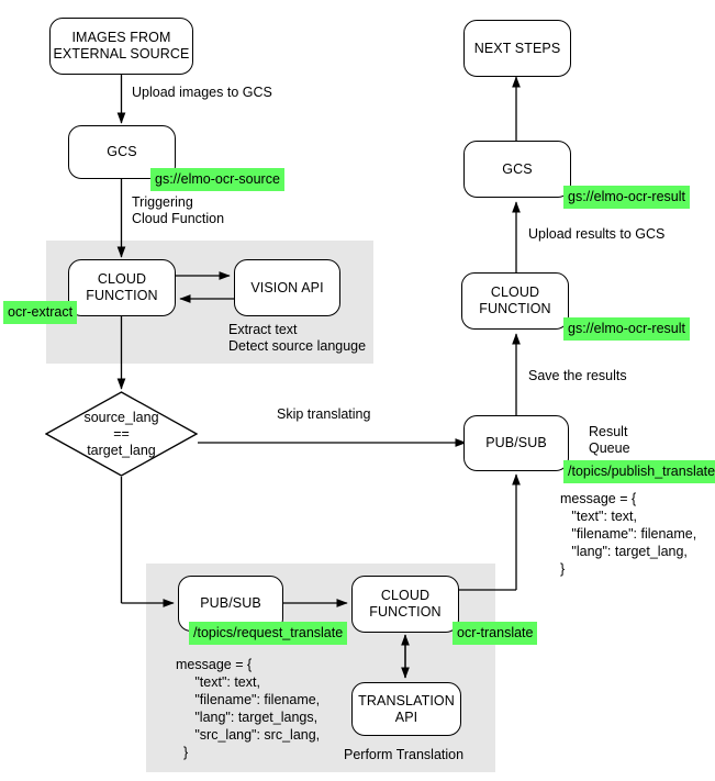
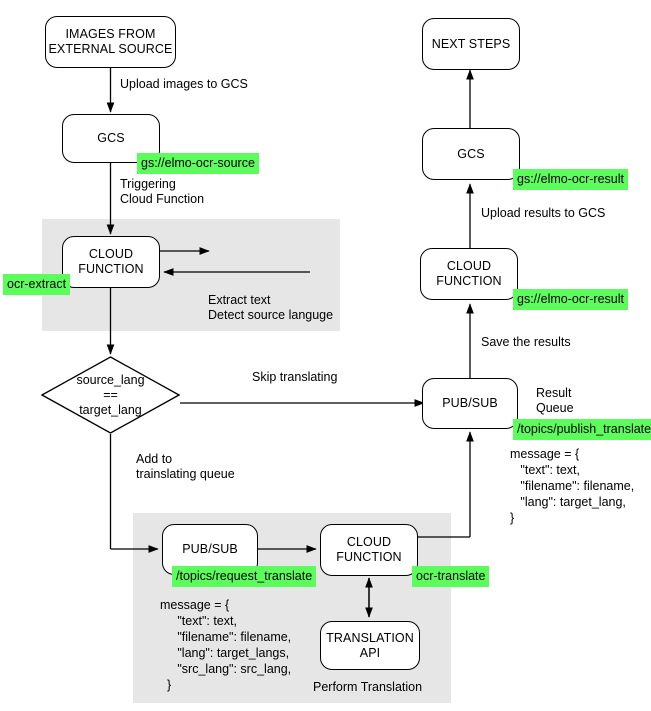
  IMAGES FROM
  EXTERNAL SOURCE
  GCS
  CLOUD
  FUNCTION
- VISION API
  source_lang
  ==
  target_lang
  PUB/SUB
  CLOUD
  FUNCTION
  TRANSLATION
  API
  PUB/SUB
  CLOUD
  FUNCTION
  GCS
  NEXT STEPS
  Upload images to GCS
  Triggering
  Cloud Function
  Extract text
  Detect source languge
  Skip translating
+ Add to
+ trainslating queue
  Perform Translation
  Save the results
  Upload results to GCS
  Result
  Queue
  gs://elmo-ocr-source
  ocr-extract
  /topics/request_translate
  ocr-translate
  /topics/publish_translate
  gs://elmo-ocr-result
  gs://elmo-ocr-result
  message = {
  "text": text,
  "filename": filename,
  "lang": target_langs,
  "src_lang": src_lang,
  }
  message = {
  "text": text,
  "filename": filename,
  "lang": target_lang,
  }
